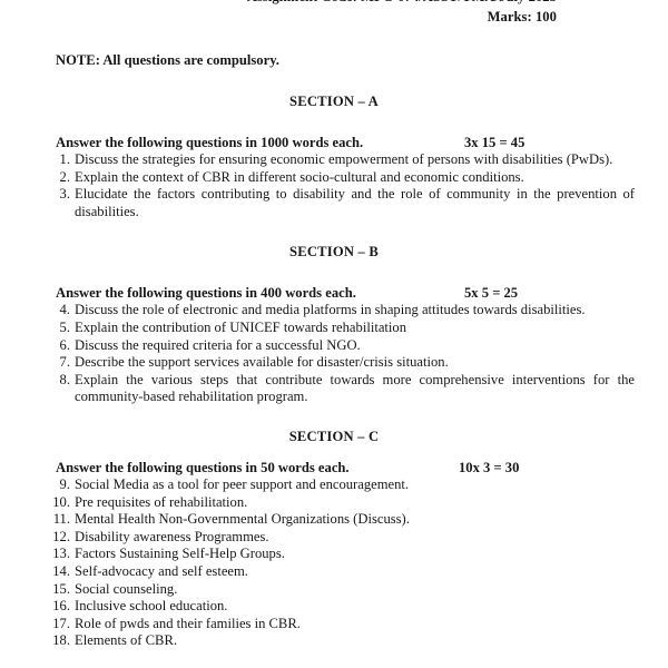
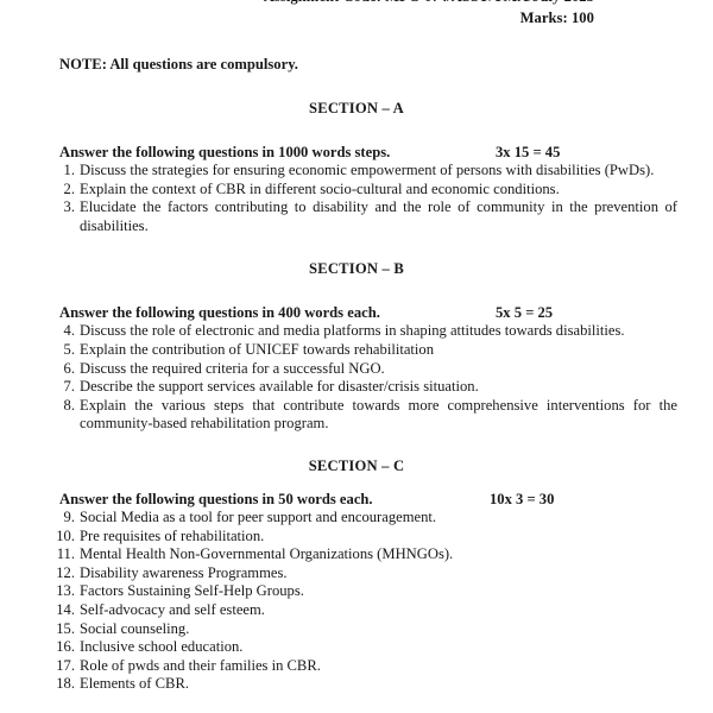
  Marks: 100
  NOTE: All questions are compulsory.
  SECTION – A
- Answer the following questions in 1000 words each.
+ Answer the following questions in 1000 words steps.
  3x 15 = 45
  1.
  Discuss the strategies for ensuring economic empowerment of persons with disabilities (PwDs).
  2.
  Explain the context of CBR in different socio-cultural and economic conditions.
  3.
  Elucidate the factors contributing to disability and the role of community in the prevention of disabilities.
  SECTION – B
  Answer the following questions in 400 words each.
  5x 5 = 25
  4.
  Discuss the role of electronic and media platforms in shaping attitudes towards disabilities.
  5.
  Explain the contribution of UNICEF towards rehabilitation
  6.
  Discuss the required criteria for a successful NGO.
  7.
  Describe the support services available for disaster/crisis situation.
  8.
  Explain the various steps that contribute towards more comprehensive interventions for the community-based rehabilitation program.
  SECTION – C
  Answer the following questions in 50 words each.
  10x 3 = 30
  9.
  Social Media as a tool for peer support and encouragement.
  10.
  Pre requisites of rehabilitation.
  11.
- Mental Health Non-Governmental Organizations (Discuss).
+ Mental Health Non-Governmental Organizations (MHNGOs).
  12.
  Disability awareness Programmes.
  13.
  Factors Sustaining Self-Help Groups.
  14.
  Self-advocacy and self esteem.
  15.
  Social counseling.
  16.
  Inclusive school education.
  17.
  Role of pwds and their families in CBR.
  18.
  Elements of CBR.
